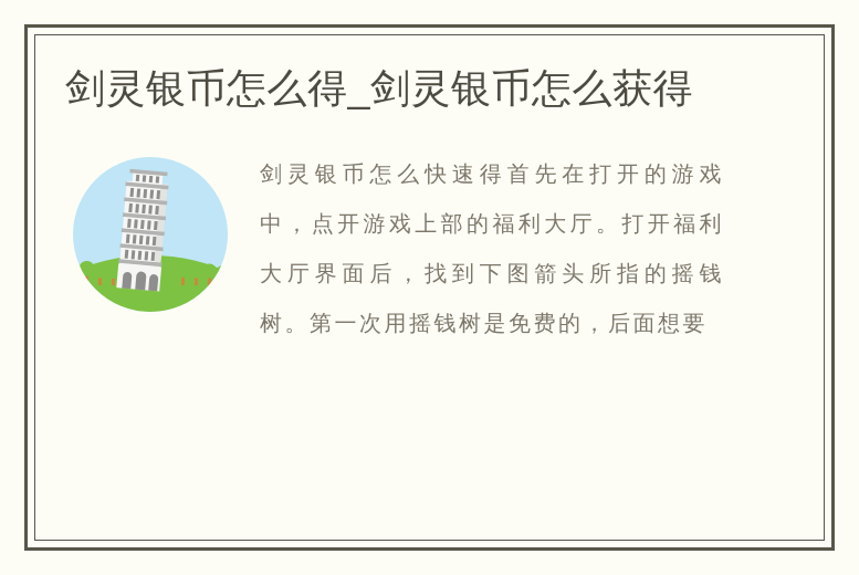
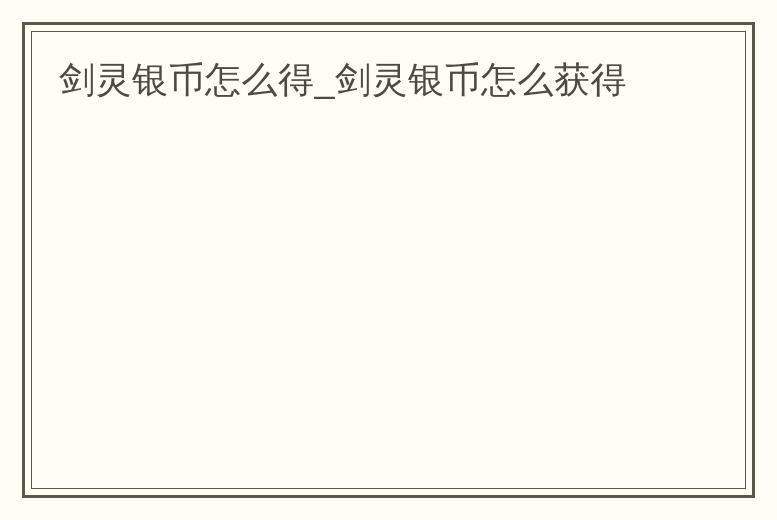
  剑灵银币怎么得_剑灵银币怎么获得
- 剑灵银币怎么快速得首先在打开的游戏中，点开游戏上部的福利大厅。打开福利大厅界面后，找到下图箭头所指的摇钱树。第一次用摇钱树是免费的，后面想要
